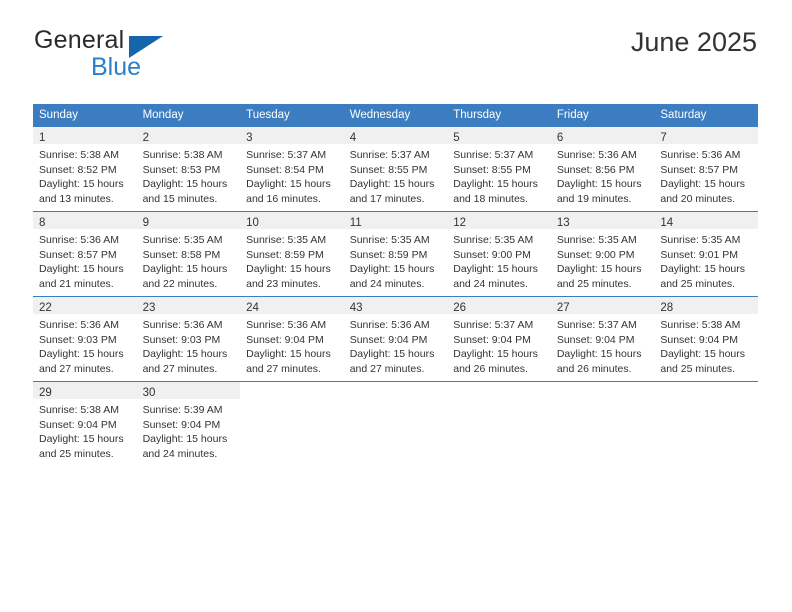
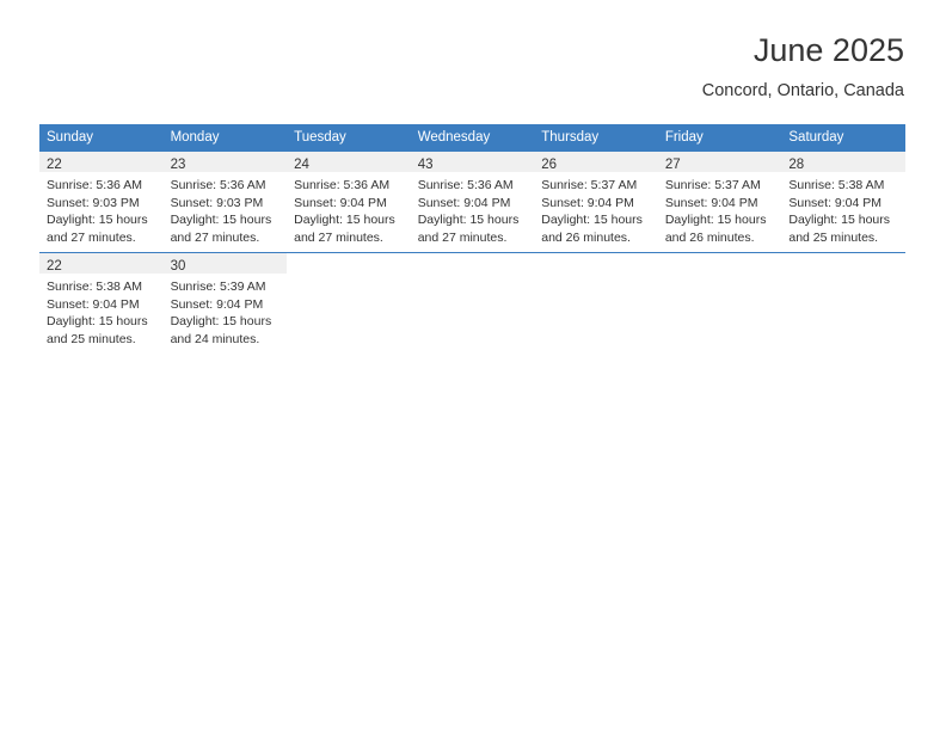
- General
- Blue
  June 2025
+ Concord, Ontario, Canada
  Sunday	Monday	Tuesday	Wednesday	Thursday	Friday	Saturday
- 1Sunrise: 5:38 AMSunset: 8:52 PMDaylight: 15 hoursand 13 minutes.	2Sunrise: 5:38 AMSunset: 8:53 PMDaylight: 15 hoursand 15 minutes.	3Sunrise: 5:37 AMSunset: 8:54 PMDaylight: 15 hoursand 16 minutes.	4Sunrise: 5:37 AMSunset: 8:55 PMDaylight: 15 hoursand 17 minutes.	5Sunrise: 5:37 AMSunset: 8:55 PMDaylight: 15 hoursand 18 minutes.	6Sunrise: 5:36 AMSunset: 8:56 PMDaylight: 15 hoursand 19 minutes.	7Sunrise: 5:36 AMSunset: 8:57 PMDaylight: 15 hoursand 20 minutes.
- 8Sunrise: 5:36 AMSunset: 8:57 PMDaylight: 15 hoursand 21 minutes.	9Sunrise: 5:35 AMSunset: 8:58 PMDaylight: 15 hoursand 22 minutes.	10Sunrise: 5:35 AMSunset: 8:59 PMDaylight: 15 hoursand 23 minutes.	11Sunrise: 5:35 AMSunset: 8:59 PMDaylight: 15 hoursand 24 minutes.	12Sunrise: 5:35 AMSunset: 9:00 PMDaylight: 15 hoursand 24 minutes.	13Sunrise: 5:35 AMSunset: 9:00 PMDaylight: 15 hoursand 25 minutes.	14Sunrise: 5:35 AMSunset: 9:01 PMDaylight: 15 hoursand 25 minutes.
  22Sunrise: 5:36 AMSunset: 9:03 PMDaylight: 15 hoursand 27 minutes.	23Sunrise: 5:36 AMSunset: 9:03 PMDaylight: 15 hoursand 27 minutes.	24Sunrise: 5:36 AMSunset: 9:04 PMDaylight: 15 hoursand 27 minutes.	43Sunrise: 5:36 AMSunset: 9:04 PMDaylight: 15 hoursand 27 minutes.	26Sunrise: 5:37 AMSunset: 9:04 PMDaylight: 15 hoursand 26 minutes.	27Sunrise: 5:37 AMSunset: 9:04 PMDaylight: 15 hoursand 26 minutes.	28Sunrise: 5:38 AMSunset: 9:04 PMDaylight: 15 hoursand 25 minutes.
- 29Sunrise: 5:38 AMSunset: 9:04 PMDaylight: 15 hoursand 25 minutes.	30Sunrise: 5:39 AMSunset: 9:04 PMDaylight: 15 hoursand 24 minutes.
+ 22Sunrise: 5:38 AMSunset: 9:04 PMDaylight: 15 hoursand 25 minutes.	30Sunrise: 5:39 AMSunset: 9:04 PMDaylight: 15 hoursand 24 minutes.
